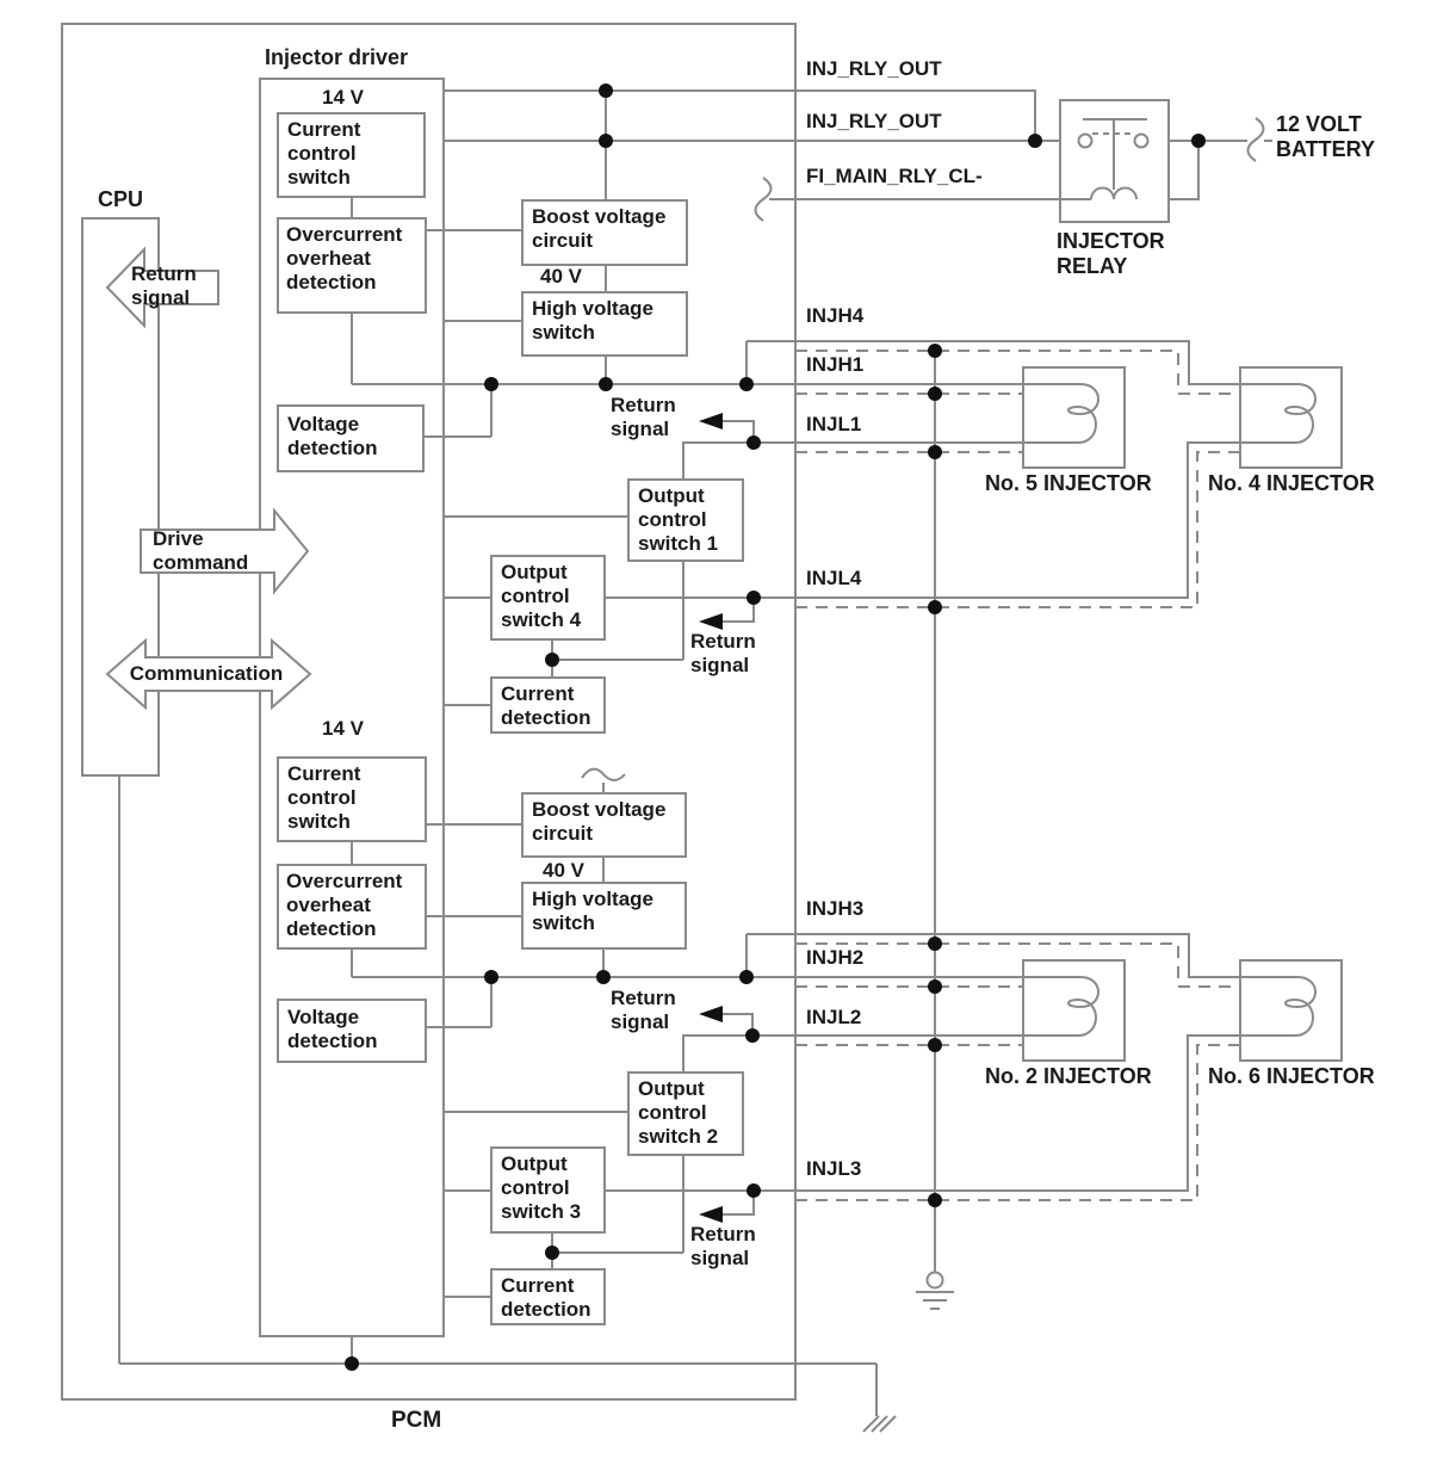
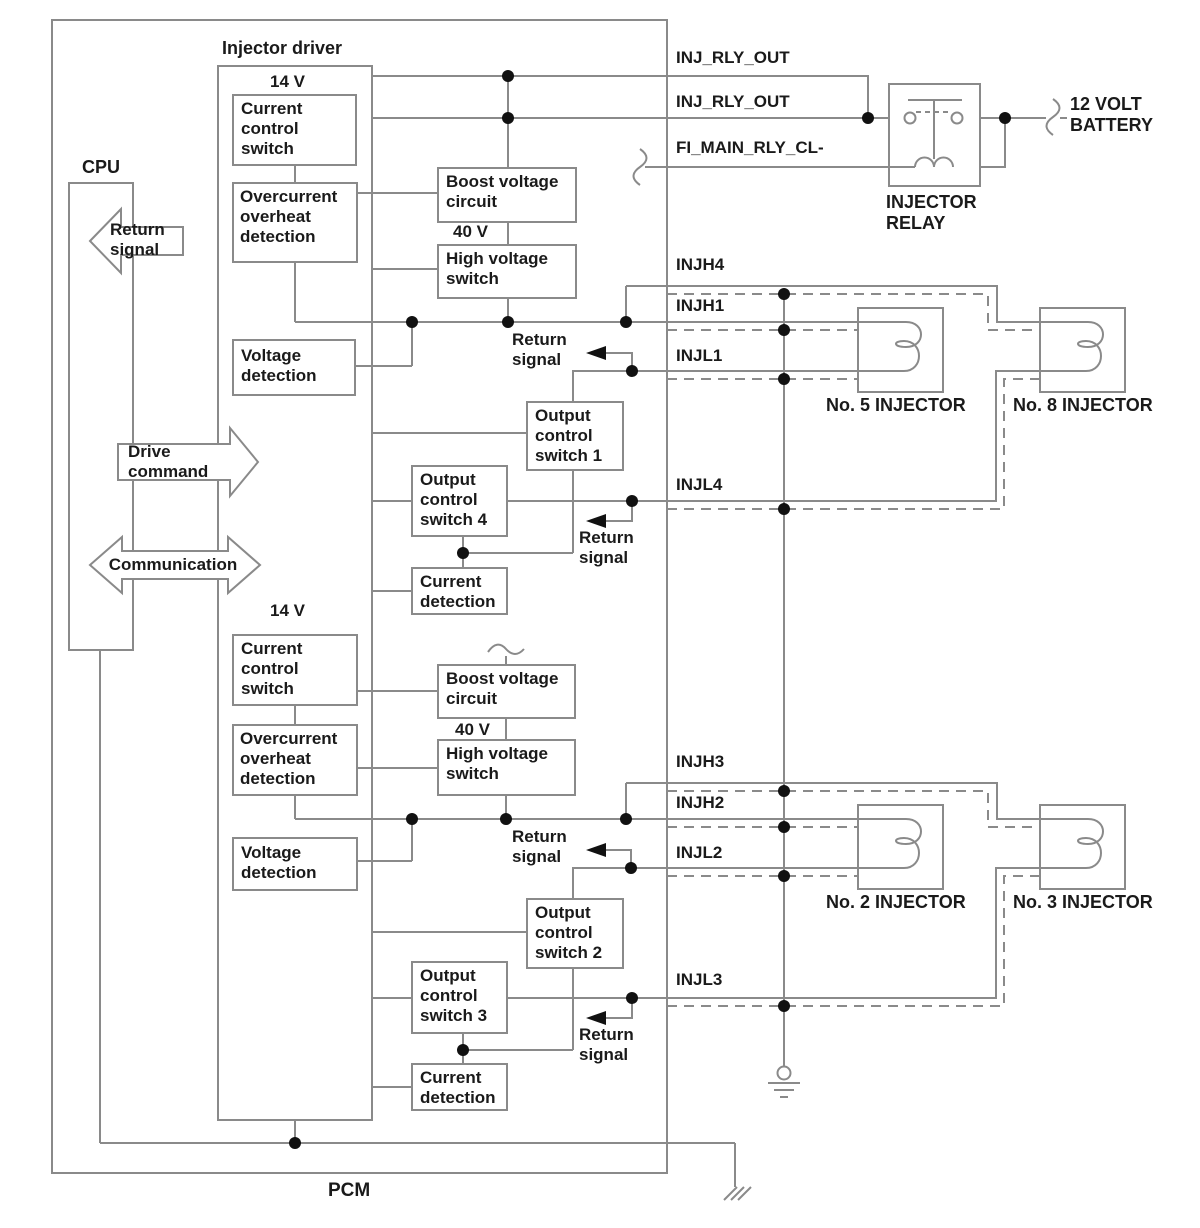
  Injector driver
  INJ_RLY_OUT
  INJ_RLY_OUT
  FI_MAIN_RLY_CL-
  12 VOLT
  BATTERY
  INJECTOR
  RELAY
  CPU
  Return
  signal
  14 V
  Current
  control
  switch
  Overcurrent
  overheat
  detection
  Boost voltage
  circuit
  40 V
  High voltage
  switch
  Voltage
  detection
  INJH4
  INJH1
  Return
  signal
  INJL1
  No. 5 INJECTOR
- No. 4 INJECTOR
+ No. 8 INJECTOR
  Output
  control
  switch 1
  Drive
  command
  Output
  control
  switch 4
  INJL4
  Return
  signal
  Communication
  Current
  detection
  14 V
  Current
  control
  switch
  Boost voltage
  circuit
  40 V
  Overcurrent
  overheat
  detection
  High voltage
  switch
  INJH3
  INJH2
  Return
  signal
  Voltage
  detection
  INJL2
  No. 2 INJECTOR
- No. 6 INJECTOR
+ No. 3 INJECTOR
  Output
  control
  switch 2
  Output
  control
  switch 3
  INJL3
  Return
  signal
  Current
  detection
  PCM
